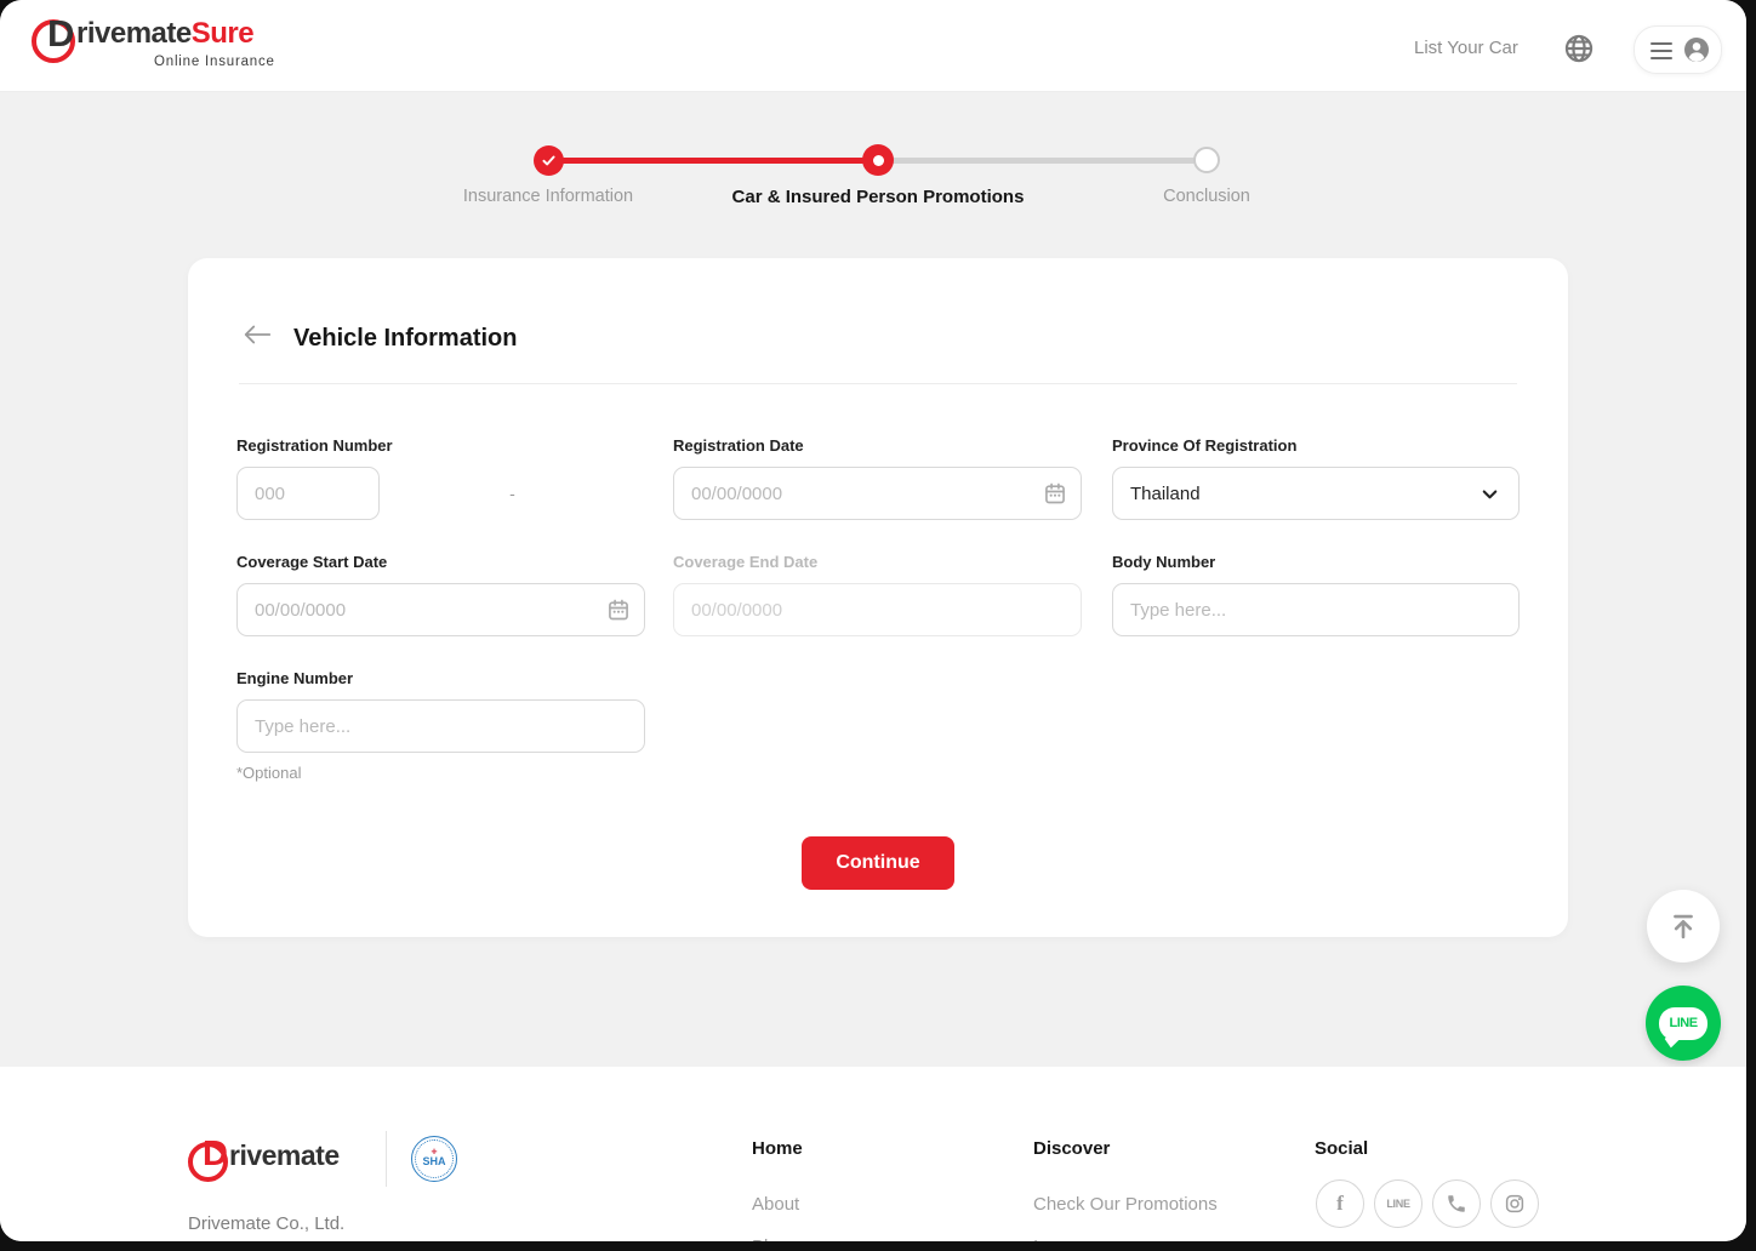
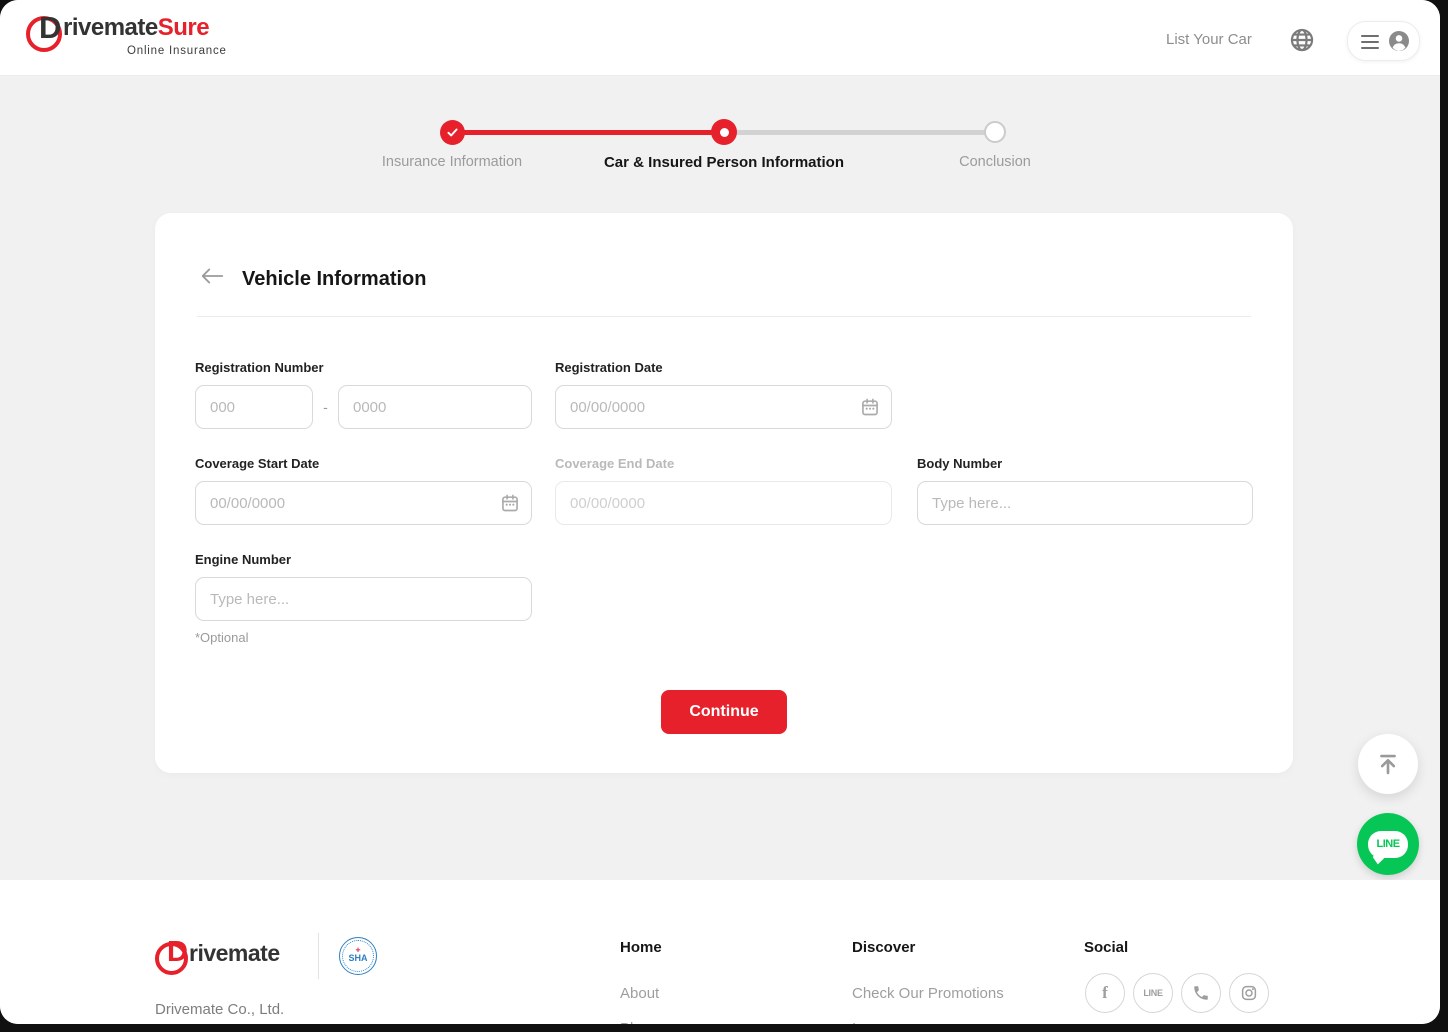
  D
  rivemateSure
  Online Insurance
  List Your Car
  Insurance Information
- Car & Insured Person Promotions
+ Car & Insured Person Information
  Conclusion
  Vehicle Information
  Registration Number
  000
  -
+ 0000
  Registration Date
  00/00/0000
- Province Of Registration
- Thailand
  Coverage Start Date
  00/00/0000
  Coverage End Date
  00/00/0000
  Body Number
  Type here...
  Engine Number
  Type here...
  *Optional
  Continue
  LINE
  D
  rivemate
  SHA
  Drivemate Co., Ltd.
  Home
  About
  Discover
  Check Our Promotions
  Social
  f
  LINE
